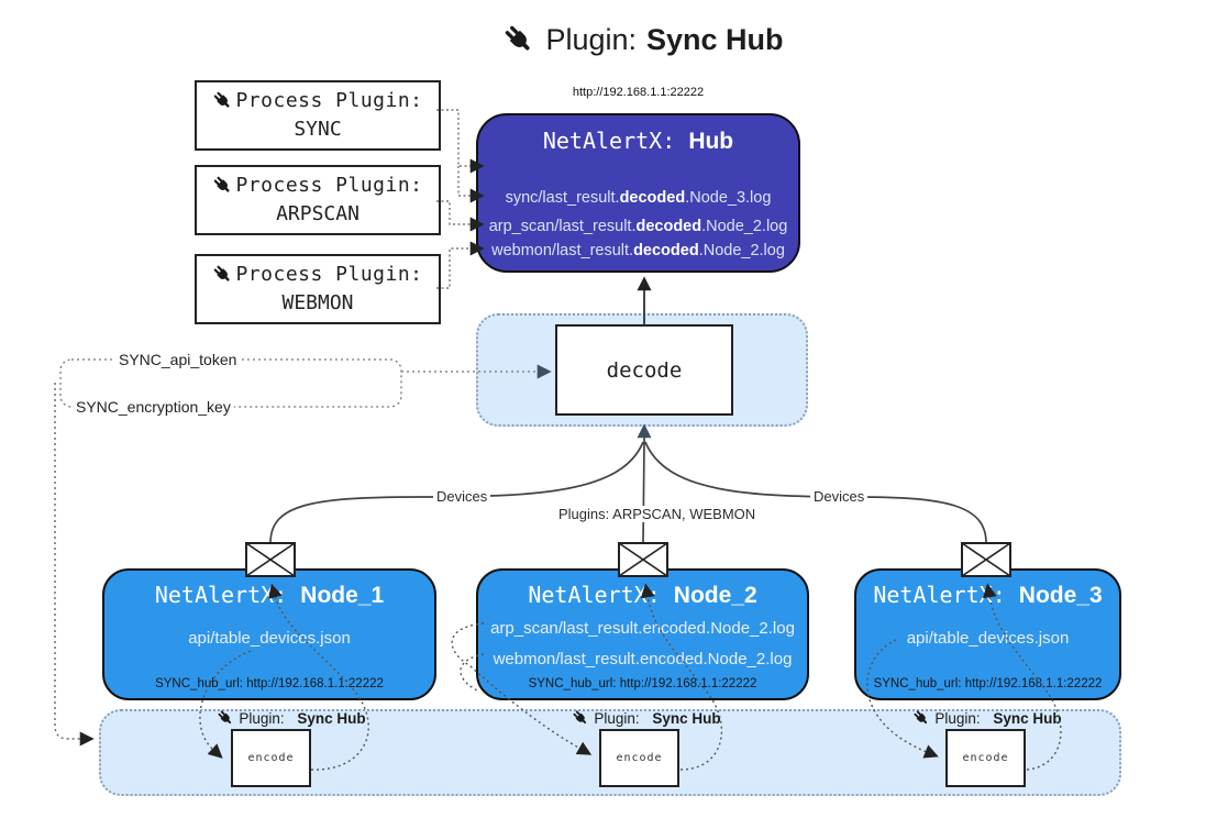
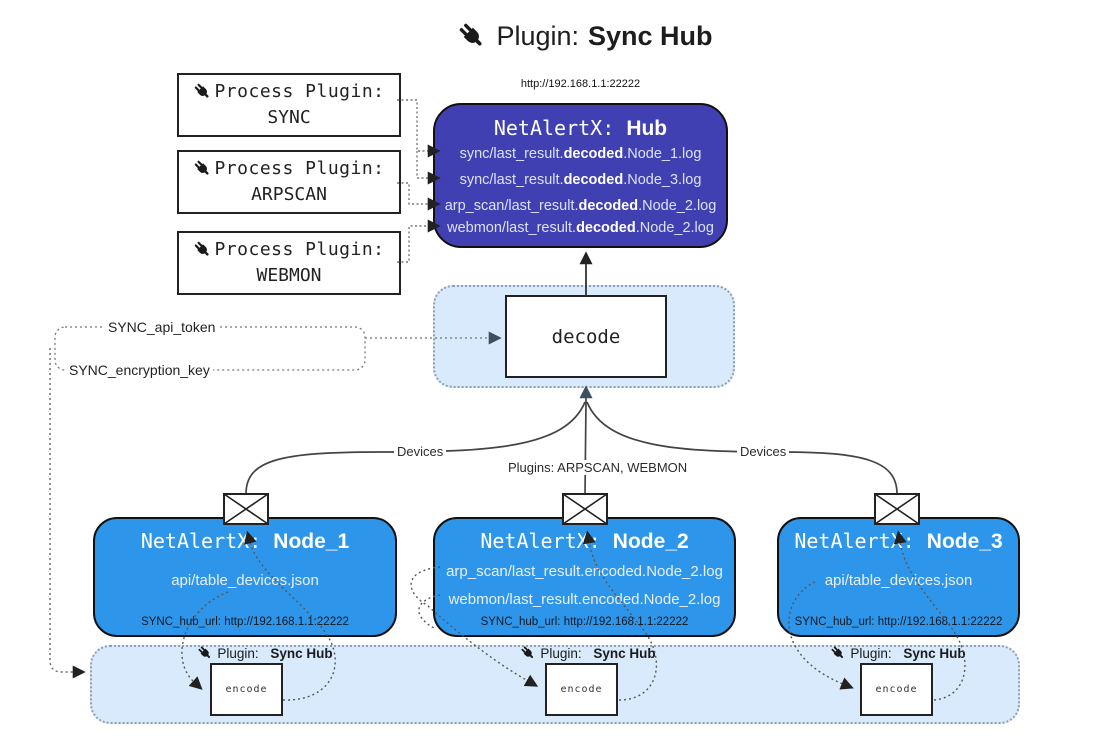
  Plugin:
  Sync Hub
  Process Plugin:
  SYNC
  Process Plugin:
  ARPSCAN
  Process Plugin:
  WEBMON
  http://192.168.1.1:22222
  NetAlertX: Hub
+ sync/last_result.decoded.Node_1.log
  sync/last_result.decoded.Node_3.log
  arp_scan/last_result.decoded.Node_2.log
  webmon/last_result.decoded.Node_2.log
  decode
  SYNC_api_token
  SYNC_encryption_key
  Devices
  Plugins: ARPSCAN, WEBMON
  Devices
  NetAlertX: Node_1
  api/table_devics.json
  SYNC_hub_url: http://192.168.1.1:22222
  NetAlertX: Node_2
  arp_scan/last_result.encoded.Node_2.log
  webmon/last_result.encoded.Node_2.log
  SYNC_hub_url: http://192.168.1.1:22222
  NetAlertX: Node_3
  api/table_devces.json
  SYNC_hub_url: http://192.168.1.1:22222
  Plugin:
  Sync Hub
  Plugin:
  Sync Hub
  Plugin:
  Sync Hub
  encode
  encode
  encode
